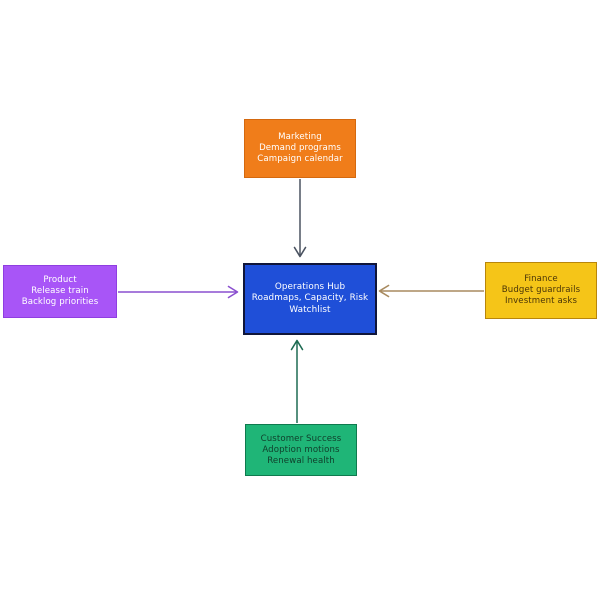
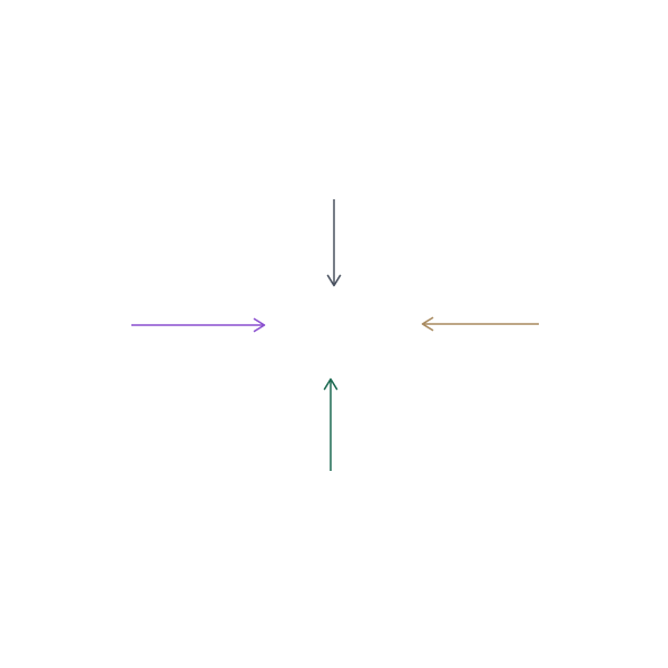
- Marketing
- Demand programs
- Campaign calendar
- Product
- Release train
- Backlog priorities
- Operations Hub
- Roadmaps, Capacity, Risk Watchlist
- Finance
- Budget guardrails
- Investment asks
- Customer Success
- Adoption motions
- Renewal health
